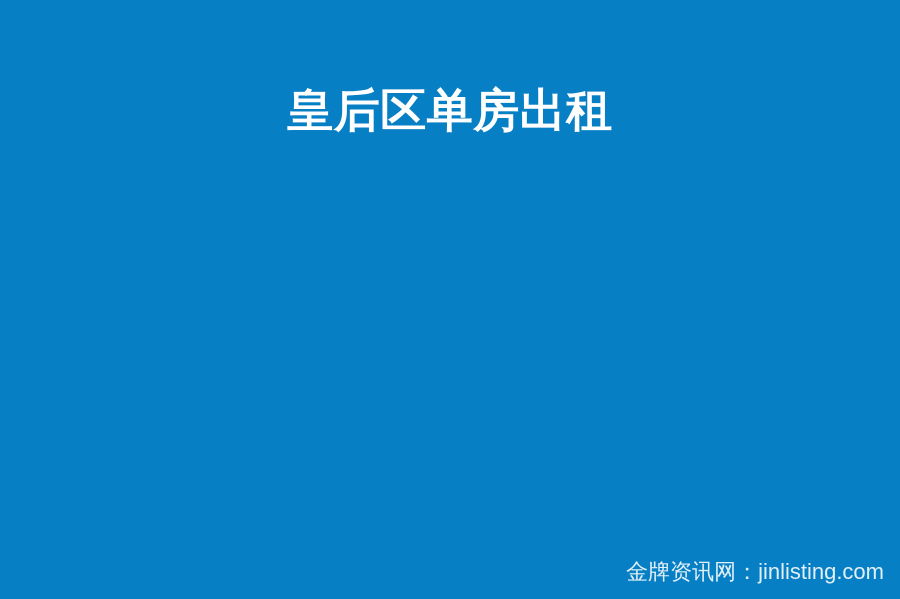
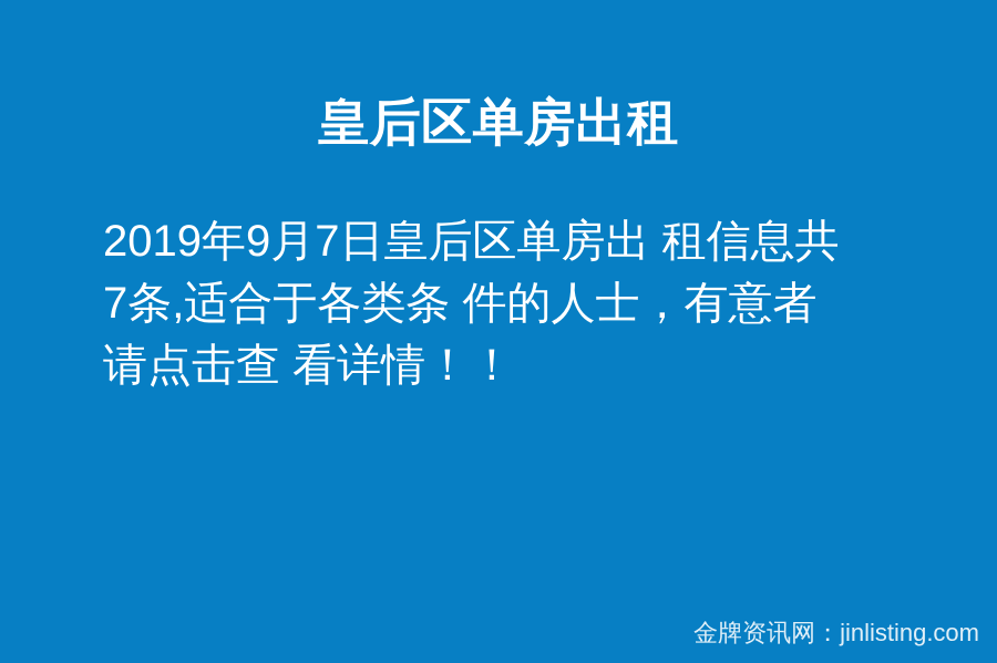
  皇后区单房出租
+ 2019年9月7日皇后区单房出 租信息共
+ 7条,适合于各类条 件的人士，有意者
+ 请点击查 看详情！！
  金牌资讯网：jinlisting.com
